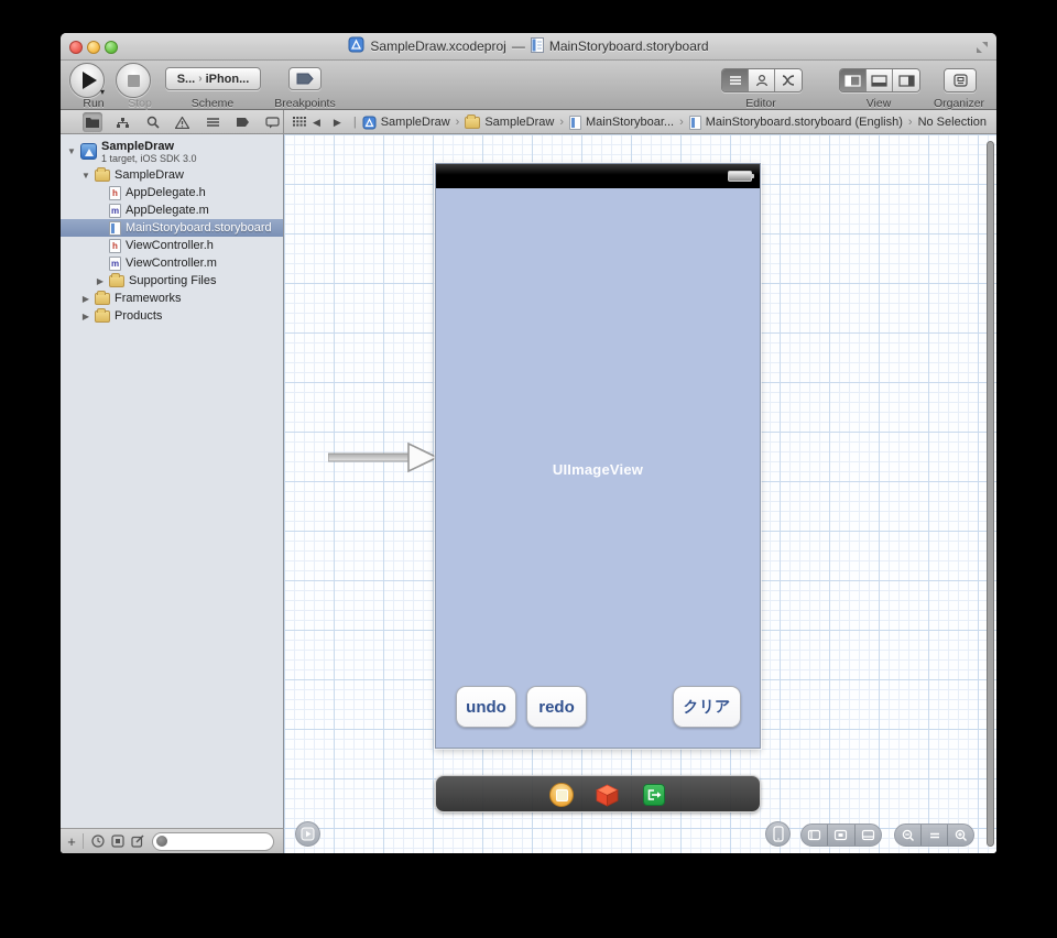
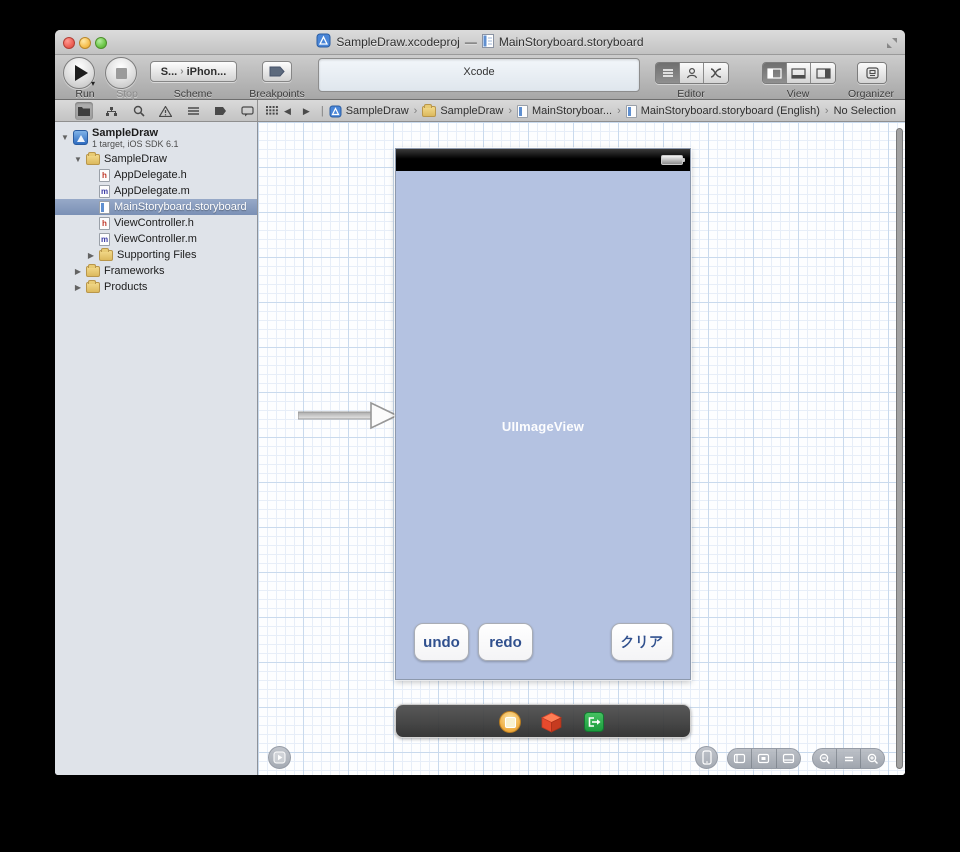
  SampleDraw.xcodeproj
  —
  MainStoryboard.storyboard
  ▾
  Run
  Stop
  S...
  ›
  iPhon...
  Scheme
  Breakpoints
+ Xcode
  Editor
  View
  Organizer
  ◀
  ▶
  |
  SampleDraw
  ›
  SampleDraw
  ›
  MainStoryboar...
  ›
  MainStoryboard.storyboard (English)
  ›
  No Selection
  ▼
  SampleDraw
- 1 target, iOS SDK 3.0
+ 1 target, iOS SDK 6.1
  ▼
  SampleDraw
  h
  AppDelegate.h
  m
  AppDelegate.m
  MainStoryboard.storyboard
  h
  ViewController.h
  m
  ViewController.m
  ▶
  Supporting Files
  ▶
  Frameworks
  ▶
  Products
- +
  UIImageView
  undo
  redo
  クリア
